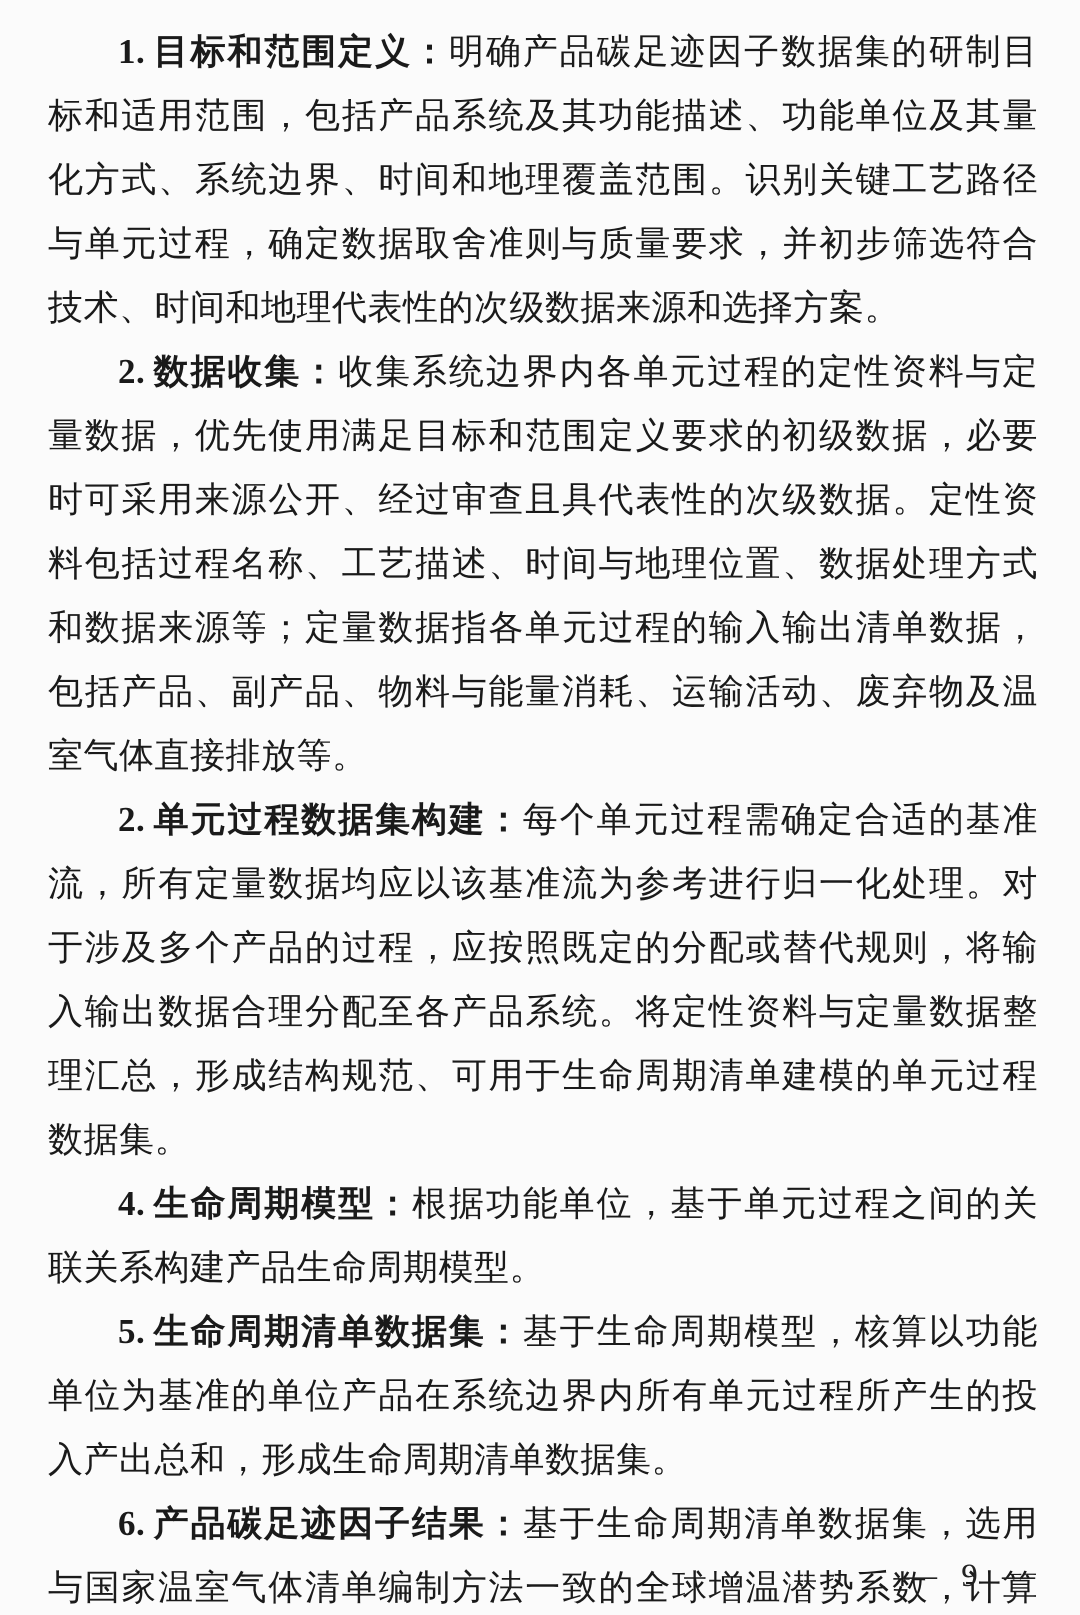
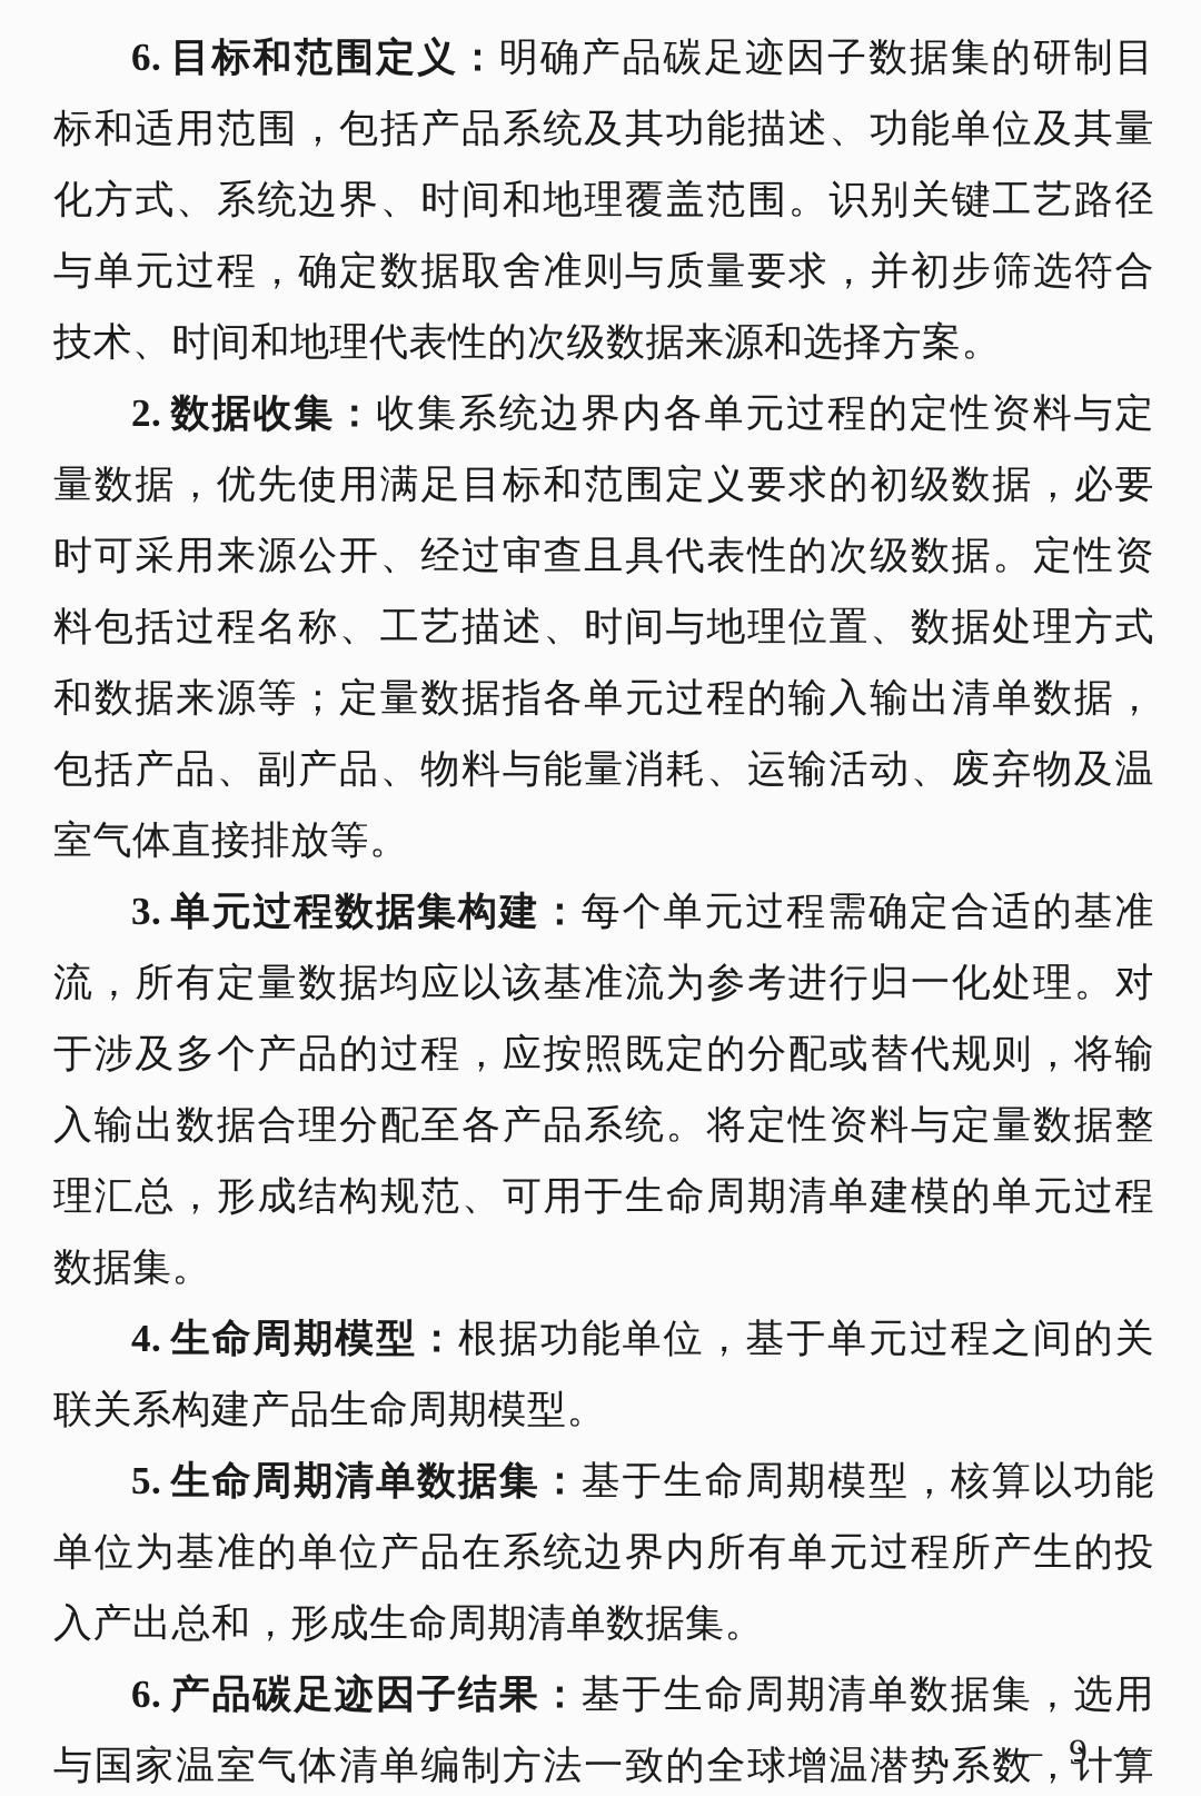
- 1. 目标和范围定义：明确产品碳足迹因子数据集的研制目标和适用范围，包括产品系统及其功能描述、功能单位及其量化方式、系统边界、时间和地理覆盖范围。识别关键工艺路径与单元过程，确定数据取舍准则与质量要求，并初步筛选符合技术、时间和地理代表性的次级数据来源和选择方案。
+ 6. 目标和范围定义：明确产品碳足迹因子数据集的研制目标和适用范围，包括产品系统及其功能描述、功能单位及其量化方式、系统边界、时间和地理覆盖范围。识别关键工艺路径与单元过程，确定数据取舍准则与质量要求，并初步筛选符合技术、时间和地理代表性的次级数据来源和选择方案。
  2. 数据收集：收集系统边界内各单元过程的定性资料与定量数据，优先使用满足目标和范围定义要求的初级数据，必要时可采用来源公开、经过审查且具代表性的次级数据。定性资料包括过程名称、工艺描述、时间与地理位置、数据处理方式和数据来源等；定量数据指各单元过程的输入输出清单数据，包括产品、副产品、物料与能量消耗、运输活动、废弃物及温室气体直接排放等。
- 2. 单元过程数据集构建：每个单元过程需确定合适的基准流，所有定量数据均应以该基准流为参考进行归一化处理。对于涉及多个产品的过程，应按照既定的分配或替代规则，将输入输出数据合理分配至各产品系统。将定性资料与定量数据整理汇总，形成结构规范、可用于生命周期清单建模的单元过程数据集。
+ 3. 单元过程数据集构建：每个单元过程需确定合适的基准流，所有定量数据均应以该基准流为参考进行归一化处理。对于涉及多个产品的过程，应按照既定的分配或替代规则，将输入输出数据合理分配至各产品系统。将定性资料与定量数据整理汇总，形成结构规范、可用于生命周期清单建模的单元过程数据集。
  4. 生命周期模型：根据功能单位，基于单元过程之间的关联关系构建产品生命周期模型。
  5. 生命周期清单数据集：基于生命周期模型，核算以功能单位为基准的单位产品在系统边界内所有单元过程所产生的投入产出总和，形成生命周期清单数据集。
  6. 产品碳足迹因子结果：基于生命周期清单数据集，选用与国家温室气体清单编制方法一致的全球增温潜势系数，计算
  — 9 —
